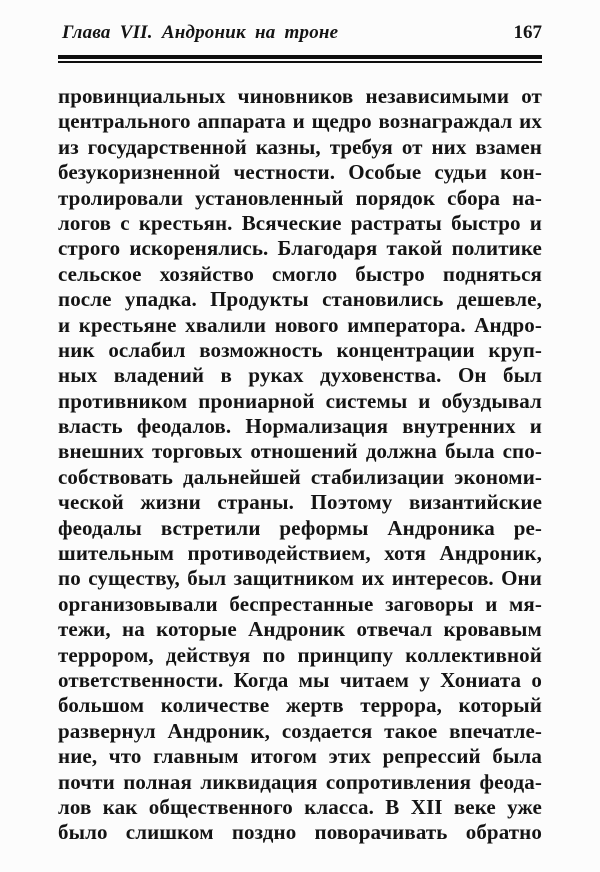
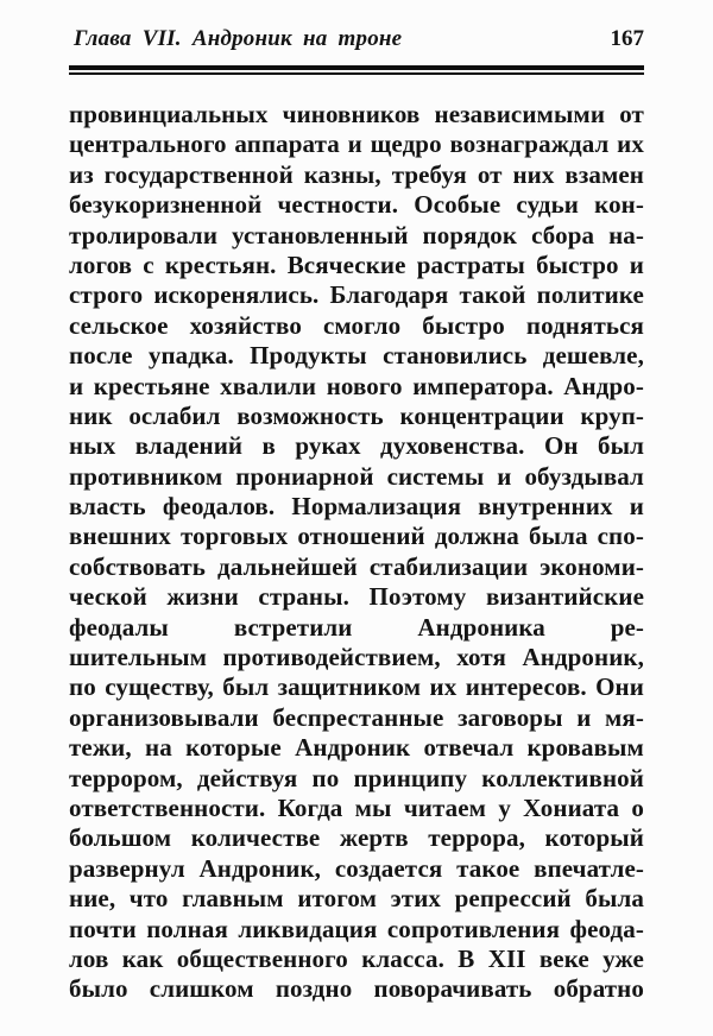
  Глава VII. Андроник на троне
  167
  провинциальных
  чиновников
  независимыми
  от
  центрального
  аппарата
  и
  щедро
  вознаграждал
  их
  из
  государственной
  казны,
  требуя
  от
  них
  взамен
  безукоризненной
  честности.
  Особые
  судьи
  кон-
  тролировали
  установленный
  порядок
  сбора
  на-
  логов
  с
  крестьян.
  Всяческие
  растраты
  быстро
  и
  строго
  искоренялись.
  Благодаря
  такой
  политике
  сельское
  хозяйство
  смогло
  быстро
  подняться
  после
  упадка.
  Продукты
  становились
  дешевле,
  и
  крестьяне
  хвалили
  нового
  императора.
  Андро-
  ник
  ослабил
  возможность
  концентрации
  круп-
  ных
  владений
  в
  руках
  духовенства.
  Он
  был
  противником
  прониарной
  системы
  и
  обуздывал
  власть
  феодалов.
  Нормализация
  внутренних
  и
  внешних
  торговых
  отношений
  должна
  была
  спо-
  собствовать
  дальнейшей
  стабилизации
  экономи-
  ческой
  жизни
  страны.
  Поэтому
  византийские
  феодалы
  встретили
- реформы
  Андроника
  ре-
  шительным
  противодействием,
  хотя
  Андроник,
  по
  существу,
  был
  защитником
  их
  интересов.
  Они
  организовывали
  беспрестанные
  заговоры
  и
  мя-
  тежи,
  на
  которые
  Андроник
  отвечал
  кровавым
  террором,
  действуя
  по
  принципу
  коллективной
  ответственности.
  Когда
  мы
  читаем
  у
  Хониата
  о
  большом
  количестве
  жертв
  террора,
  который
  развернул
  Андроник,
  создается
  такое
  впечатле-
  ние,
  что
  главным
  итогом
  этих
  репрессий
  была
  почти
  полная
  ликвидация
  сопротивления
  феода-
  лов
  как
  общественного
  класса.
  В
  XII
  веке
  уже
  было
  слишком
  поздно
  поворачивать
  обратно
